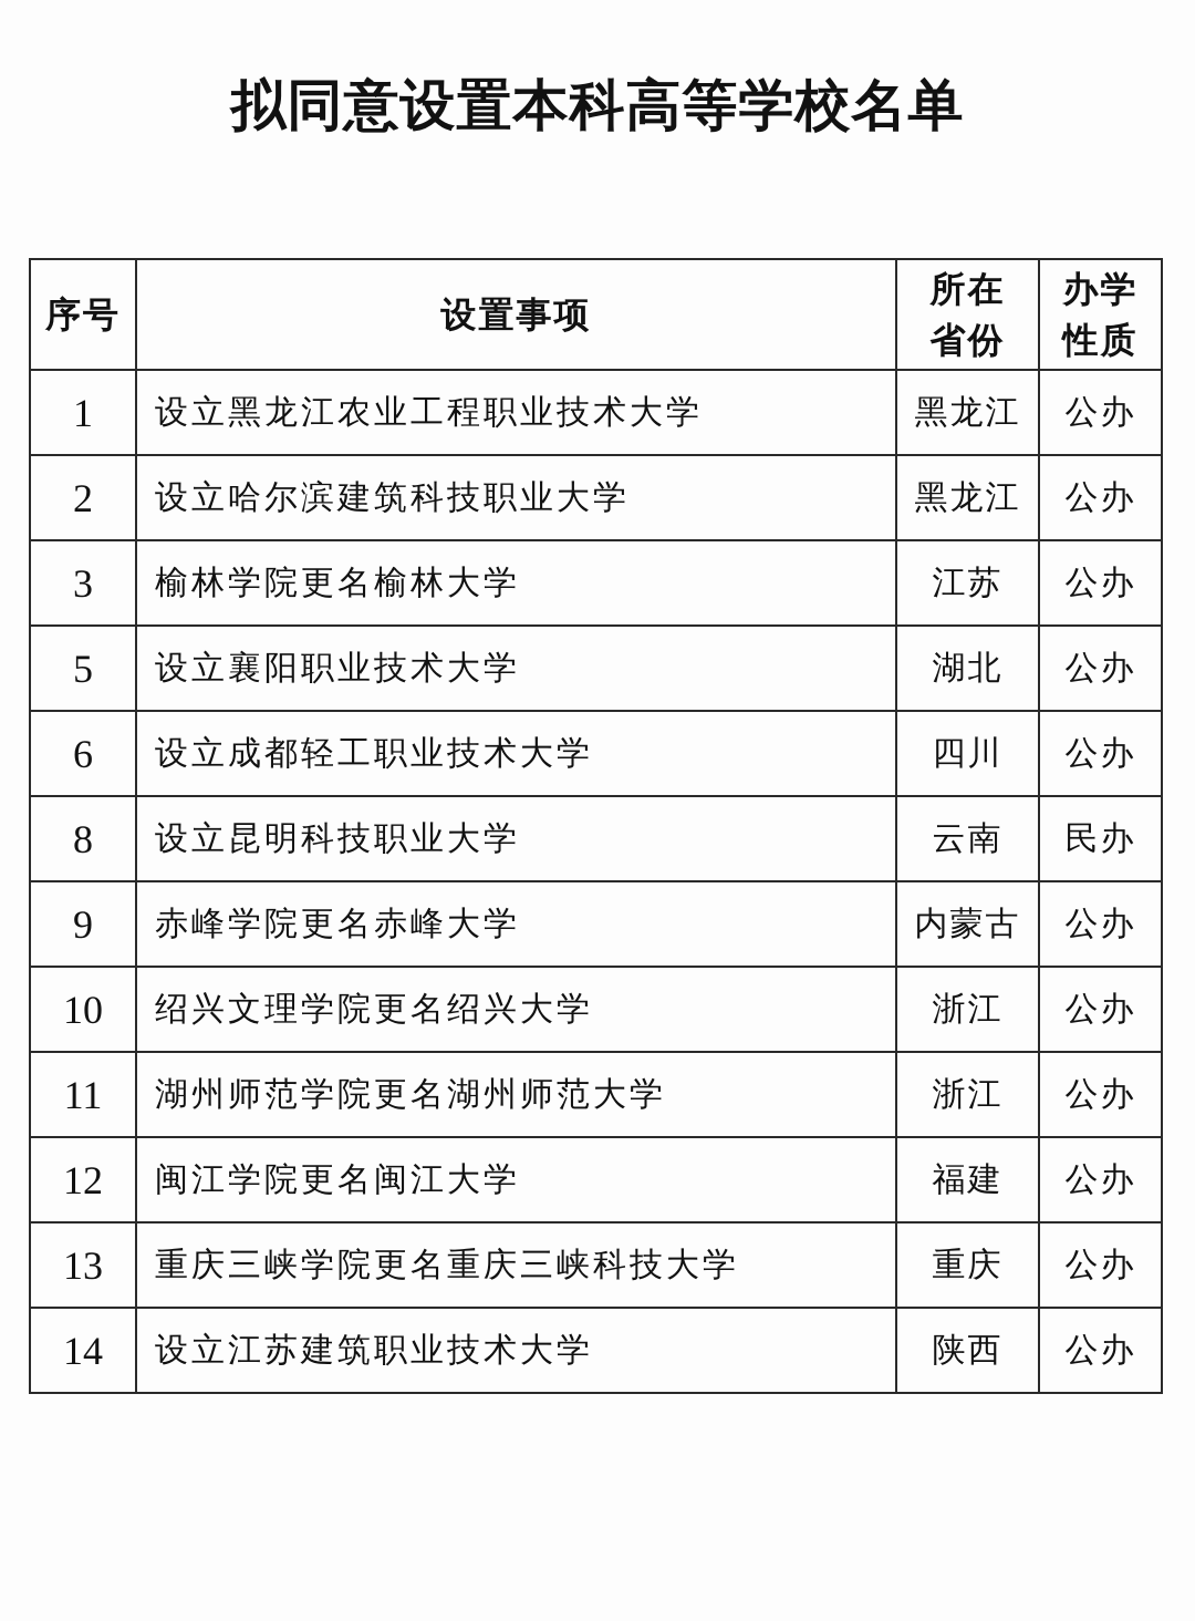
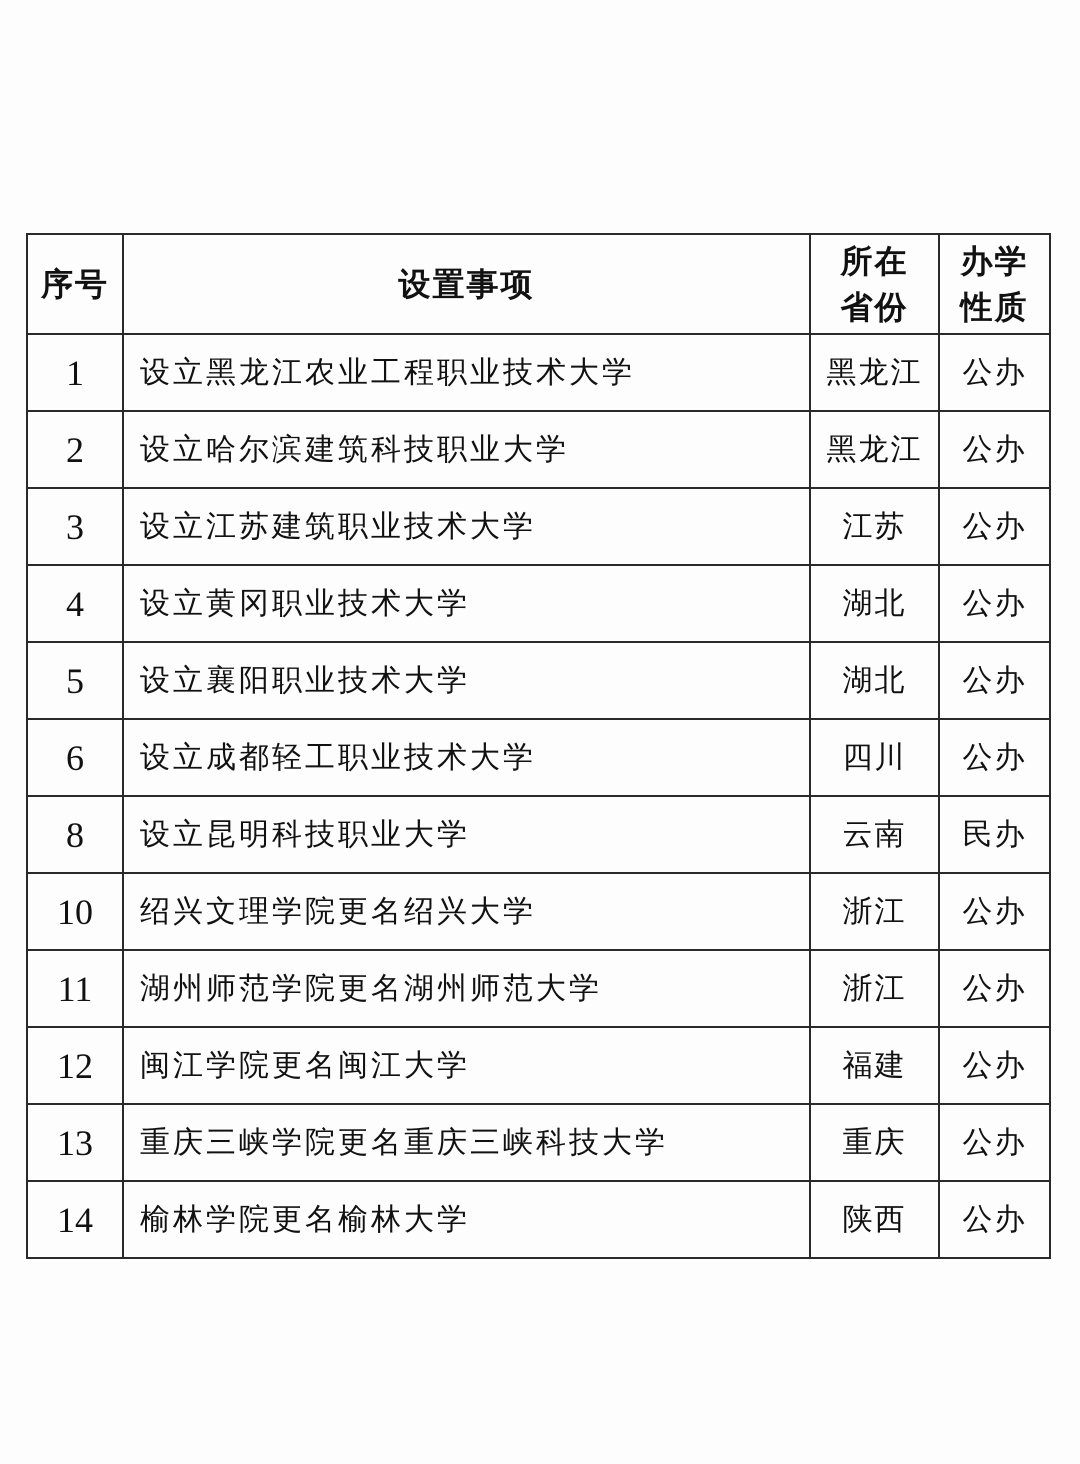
- 拟同意设置本科高等学校名单
  序号	设置事项	所在 省份	办学 性质
  1	设立黑龙江农业工程职业技术大学	黑龙江	公办
  2	设立哈尔滨建筑科技职业大学	黑龙江	公办
- 3	榆林学院更名榆林大学	江苏	公办
+ 3	设立江苏建筑职业技术大学	江苏	公办
+ 4	设立黄冈职业技术大学	湖北	公办
  5	设立襄阳职业技术大学	湖北	公办
  6	设立成都轻工职业技术大学	四川	公办
  8	设立昆明科技职业大学	云南	民办
- 9	赤峰学院更名赤峰大学	内蒙古	公办
  10	绍兴文理学院更名绍兴大学	浙江	公办
  11	湖州师范学院更名湖州师范大学	浙江	公办
  12	闽江学院更名闽江大学	福建	公办
  13	重庆三峡学院更名重庆三峡科技大学	重庆	公办
- 14	设立江苏建筑职业技术大学	陕西	公办
+ 14	榆林学院更名榆林大学	陕西	公办
